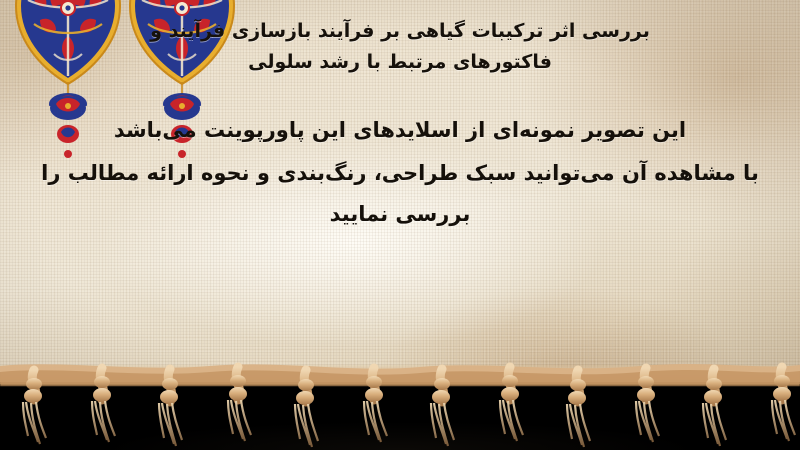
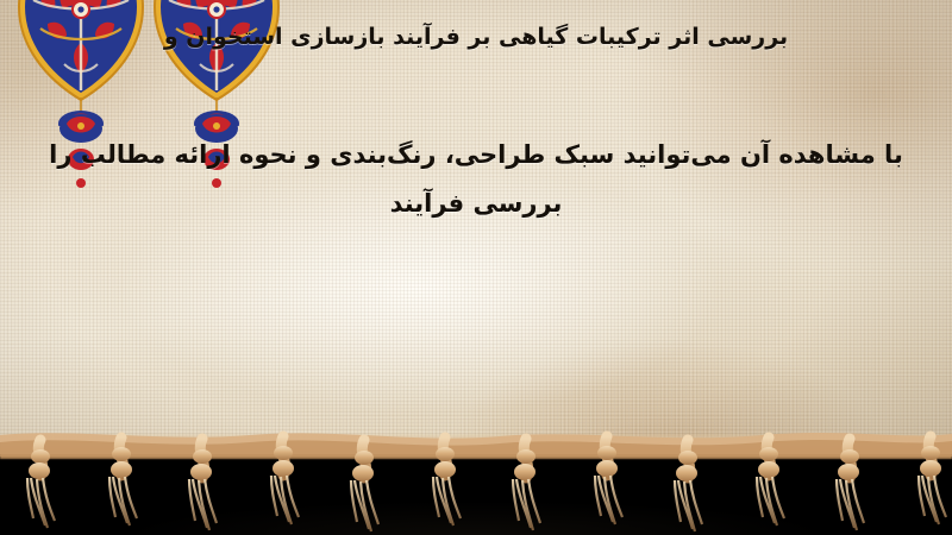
- بررسی اثر ترکیبات گیاهی بر فرآیند بازسازی فرآیند و
+ بررسی اثر ترکیبات گیاهی بر فرآیند بازسازی استخوان و
- فاکتورهای مرتبط با رشد سلولی
- این تصویر نمونه‌ای از اسلایدهای این پاورپوینت می‌باشد
- با مشاهده آن می‌توانید سبک طراحی، رنگ‌بندی و نحوه ارائه مطالب را بررسی نمایید
+ با مشاهده آن می‌توانید سبک طراحی، رنگ‌بندی و نحوه ارائه مطالب را بررسی فرآیند
